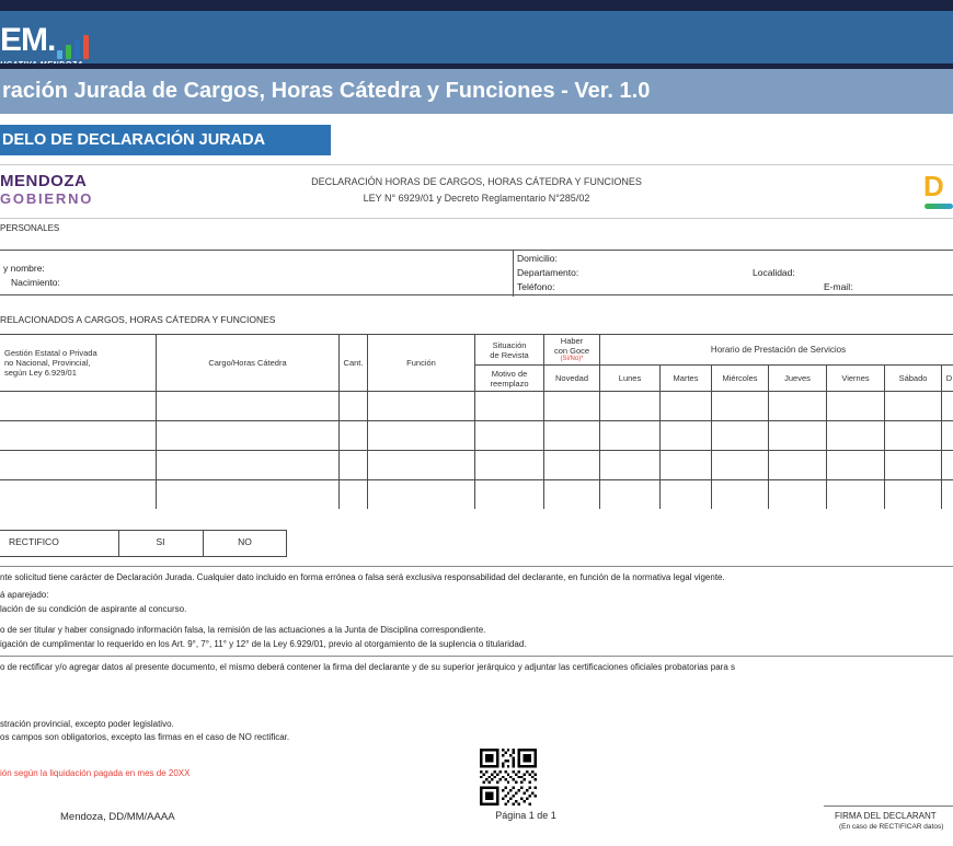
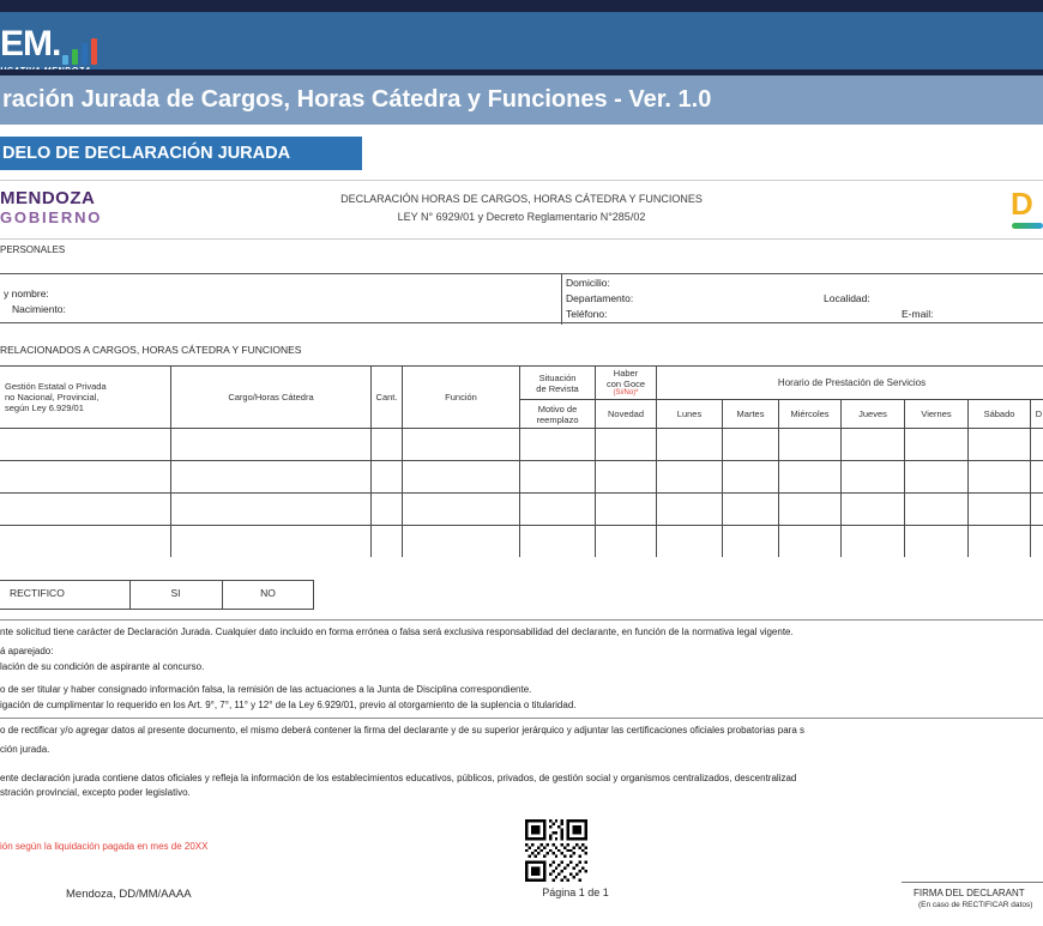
  EM.
  ración Jurada de Cargos, Horas Cátedra y Funciones - Ver. 1.0
  DELO DE DECLARACIÓN JURADA
  MENDOZA
  GOBIERNO
  DECLARACIÓN HORAS DE CARGOS, HORAS CÁTEDRA Y FUNCIONES
  LEY N° 6929/01 y Decreto Reglamentario N°285/02
  D
  PERSONALES
  y nombre:
  Nacimiento:
  Domicilio:
  Departamento:
  Localidad:
  Teléfono:
  E-mail:
  RELACIONADOS A CARGOS, HORAS CÁTEDRA Y FUNCIONES
  Gestión Estatal o Privada no Nacional, Provincial, según Ley 6.929/01	Cargo/Horas Cátedra	Cant.	Función	Situación de Revista	Haber con Goce	Horario de Prestación de Servicios
  Motivo de reemplazo	Novedad	Lunes	Martes	Miércoles	Jueves	Viernes	Sábado	D
  RECTIFICO
  SI
  NO
  nte solicitud tiene carácter de Declaración Jurada. Cualquier dato incluido en forma errónea o falsa será exclusiva responsabilidad del declarante, en función de la normativa legal vigente.
  á aparejado:
  lación de su condición de aspirante al concurso.
  o de ser titular y haber consignado información falsa, la remisión de las actuaciones a la Junta de Disciplina correspondiente.
  igación de cumplimentar lo requerido en los Art. 9°, 7°, 11° y 12° de la Ley 6.929/01, previo al otorgamiento de la suplencia o titularidad.
  o de rectificar y/o agregar datos al presente documento, el mismo deberá contener la firma del declarante y de su superior jerárquico y adjuntar las certificaciones oficiales probatorias para s
+ ción jurada.
+ ente declaración jurada contiene datos oficiales y refleja la información de los establecimientos educativos, públicos, privados, de gestión social y organismos centralizados, descentralizad
  stración provincial, excepto poder legislativo.
- os campos son obligatorios, excepto las firmas en el caso de NO rectificar.
  ión según la liquidación pagada en mes de 20XX
  Página 1 de 1
  Mendoza, DD/MM/AAAA
  FIRMA DEL DECLARANT
